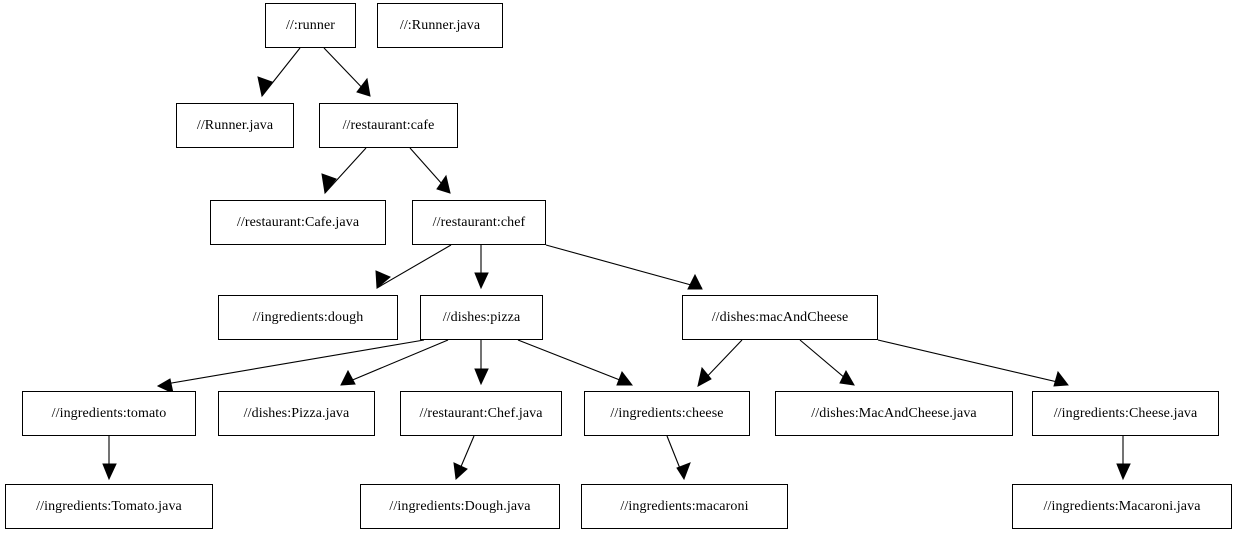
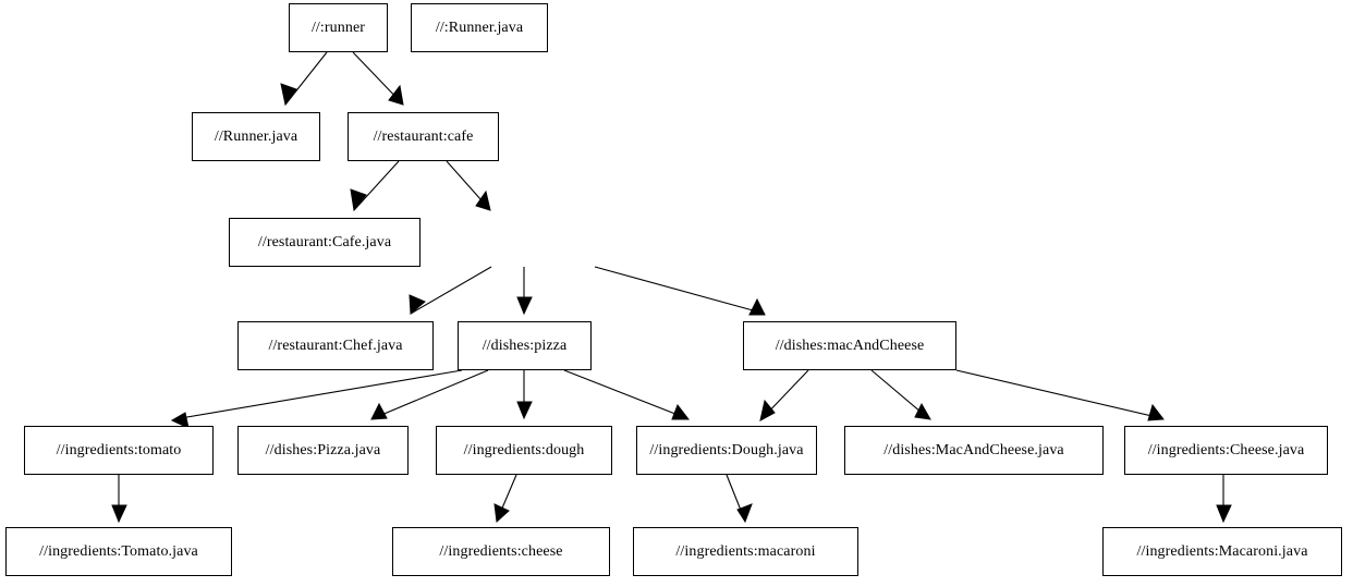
  //:runner
  //:Runner.java
  //Runner.java
  //restaurant:cafe
  //restaurant:Cafe.java
- //restaurant:chef
- //ingredients:dough
+ //restaurant:Chef.java
  //dishes:pizza
  //dishes:macAndCheese
  //ingredients:tomato
  //dishes:Pizza.java
- //restaurant:Chef.java
+ //ingredients:dough
- //ingredients:cheese
+ //ingredients:Dough.java
  //dishes:MacAndCheese.java
  //ingredients:Cheese.java
  //ingredients:Tomato.java
- //ingredients:Dough.java
+ //ingredients:cheese
  //ingredients:macaroni
  //ingredients:Macaroni.java
